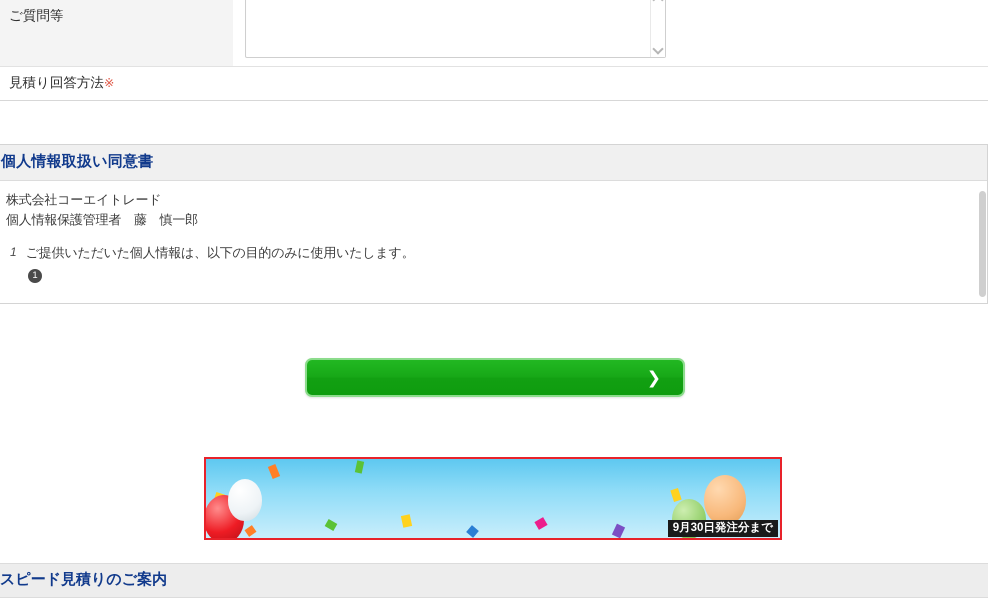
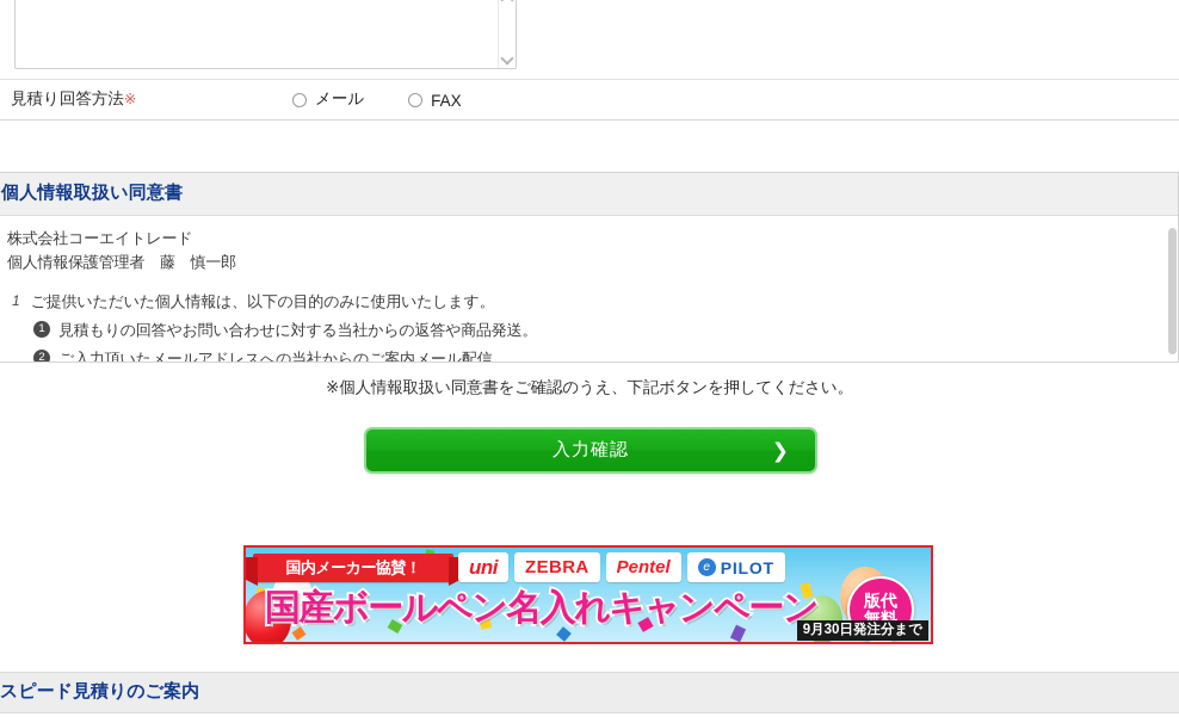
- ご質問等
  見積り回答方法※
+ メール
+ FAX
  個人情報取扱い同意書
  株式会社コーエイトレード
  個人情報保護管理者 藤 慎一郎
  1
  ご提供いただいた個人情報は、以下の目的のみに使用いたします。
  1
+ 見積もりの回答やお問い合わせに対する当社からの返答や商品発送。
+ 2
+ ご入力頂いたメールアドレスへの当社からのご案内メール配信。
+ ※個人情報取扱い同意書をご確認のうえ、下記ボタンを押してください。
+ 入力確認
  ❯
+ 国内メーカー協賛！
+ uni
+ ZEBRA
+ Pentel
+ e
+ PILOT
+ 国産ボールペン名入れキャンペーン
+ 版代
+ 無料
  9月30日発注分まで
  スピード見積りのご案内
